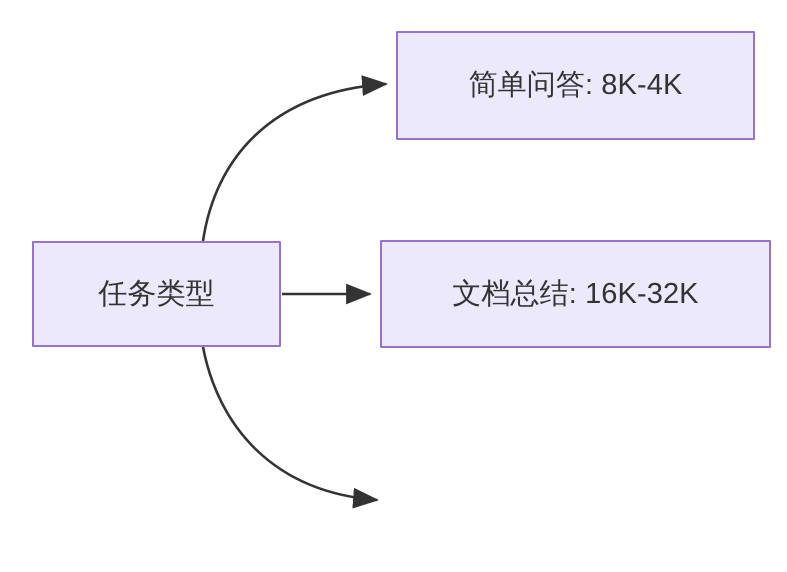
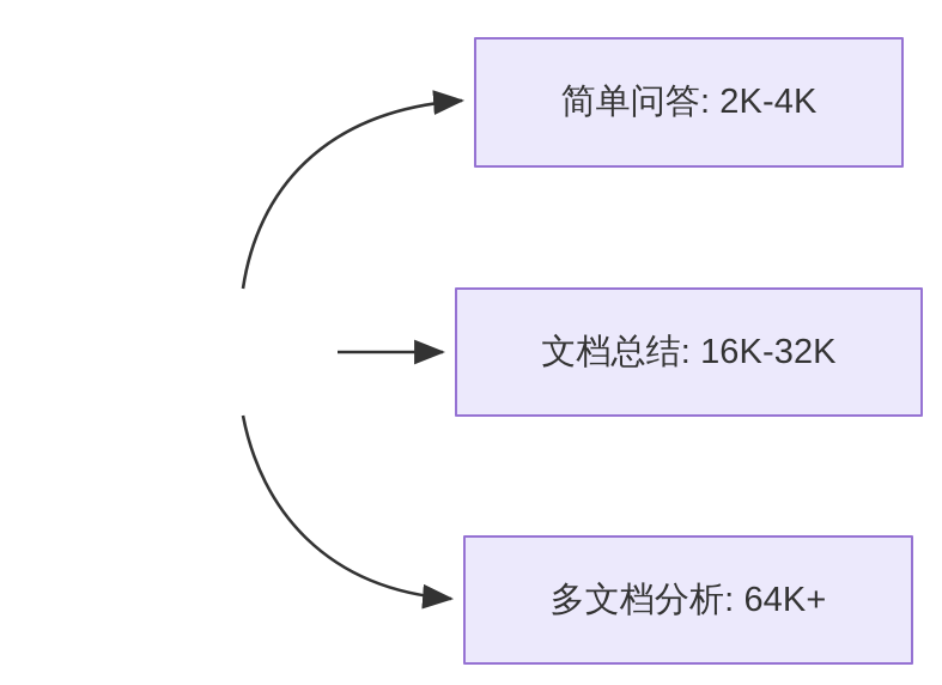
- 任务类型
- 简单问答: 8K-4K
+ 简单问答: 2K-4K
  文档总结: 16K-32K
+ 多文档分析: 64K+
